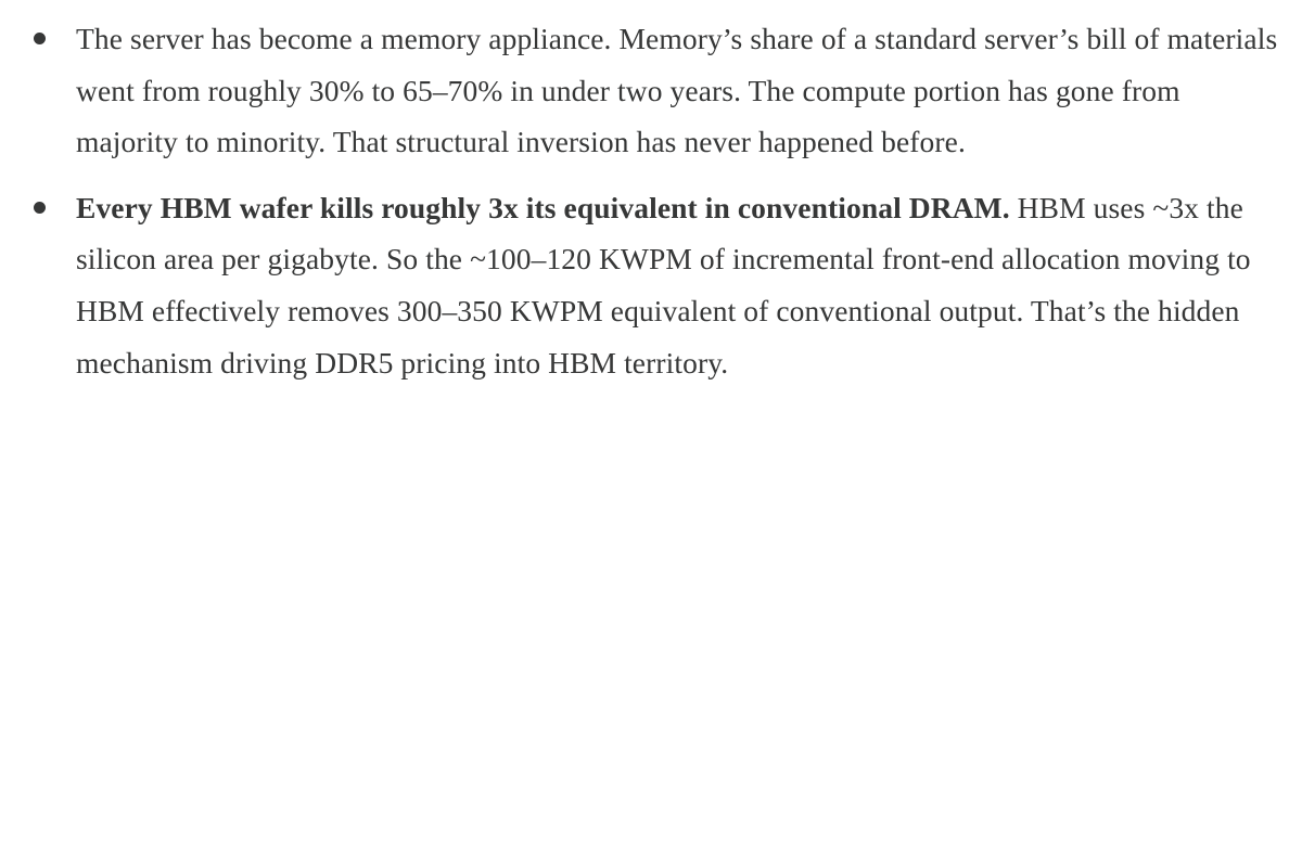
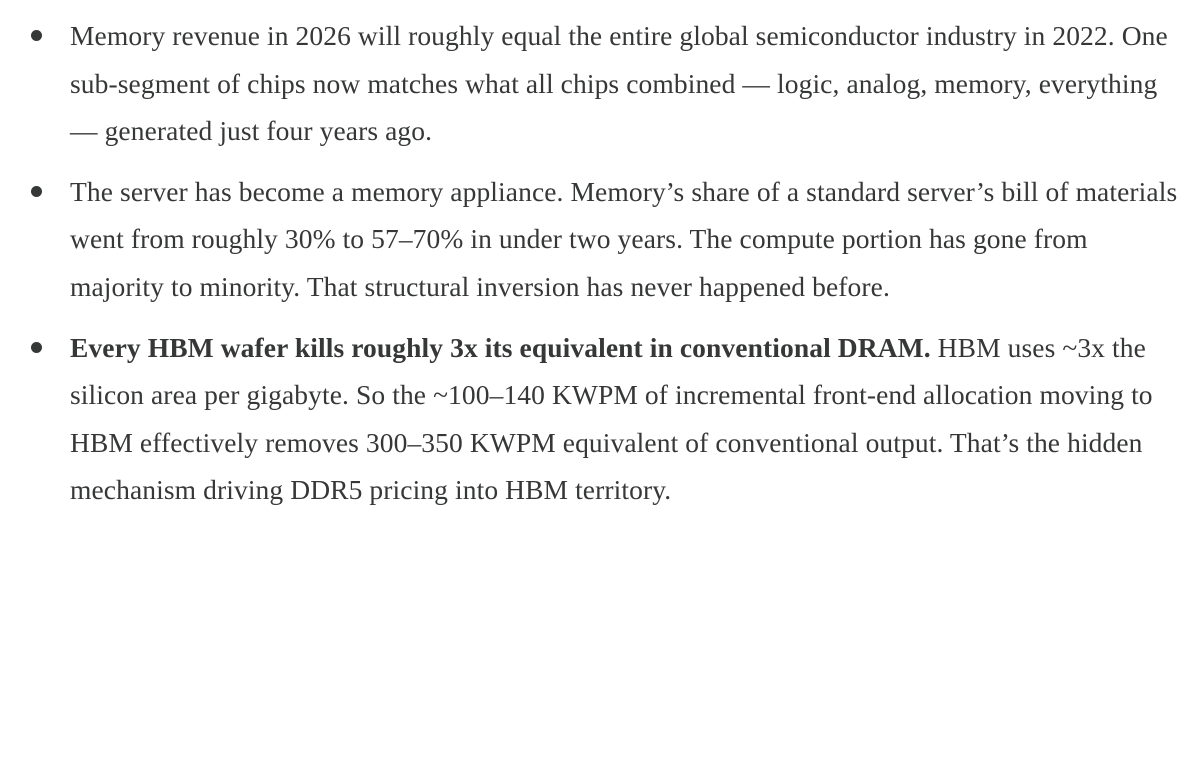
+ Memory revenue in 2026 will roughly equal the entire global semiconductor industry in 2022. One sub-segment of chips now matches what all chips combined — logic, analog, memory, everything — generated just four years ago.
- The server has become a memory appliance. Memory’s share of a standard server’s bill of materials went from roughly 30% to 65–70% in under two years. The compute portion has gone from majority to minority. That structural inversion has never happened before.
+ The server has become a memory appliance. Memory’s share of a standard server’s bill of materials went from roughly 30% to 57–70% in under two years. The compute portion has gone from majority to minority. That structural inversion has never happened before.
- Every HBM wafer kills roughly 3x its equivalent in conventional DRAM. HBM uses ~3x the silicon area per gigabyte. So the ~100–120 KWPM of incremental front-end allocation moving to HBM effectively removes 300–350 KWPM equivalent of conventional output. That’s the hidden mechanism driving DDR5 pricing into HBM territory.
+ Every HBM wafer kills roughly 3x its equivalent in conventional DRAM. HBM uses ~3x the silicon area per gigabyte. So the ~100–140 KWPM of incremental front-end allocation moving to HBM effectively removes 300–350 KWPM equivalent of conventional output. That’s the hidden mechanism driving DDR5 pricing into HBM territory.
